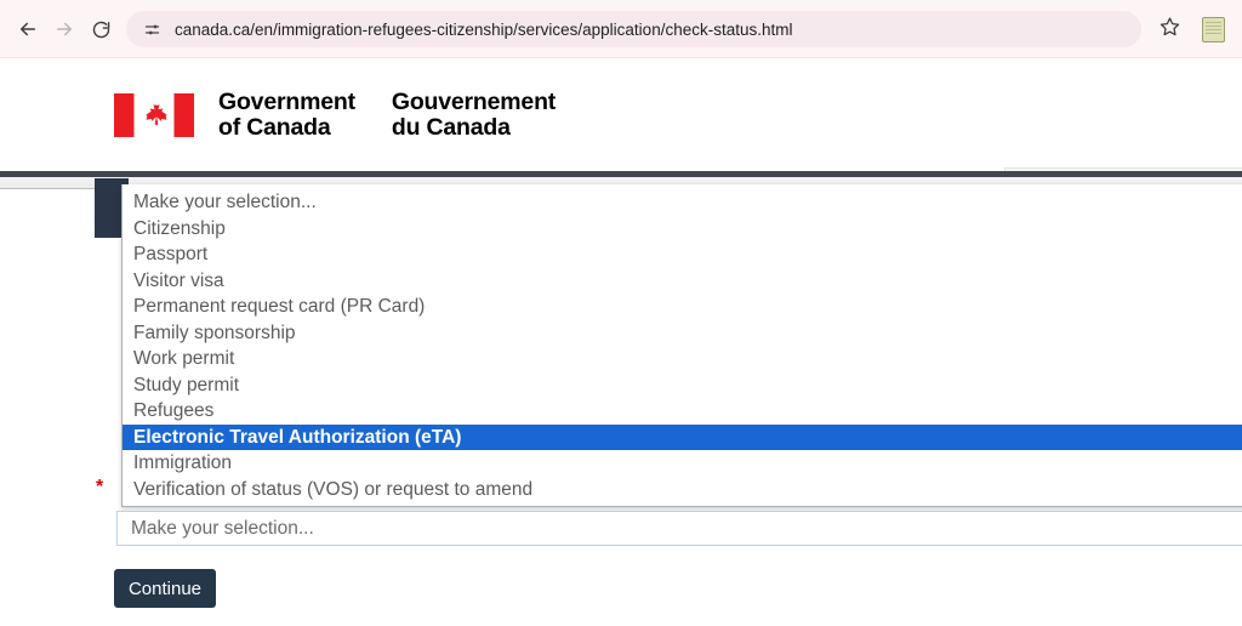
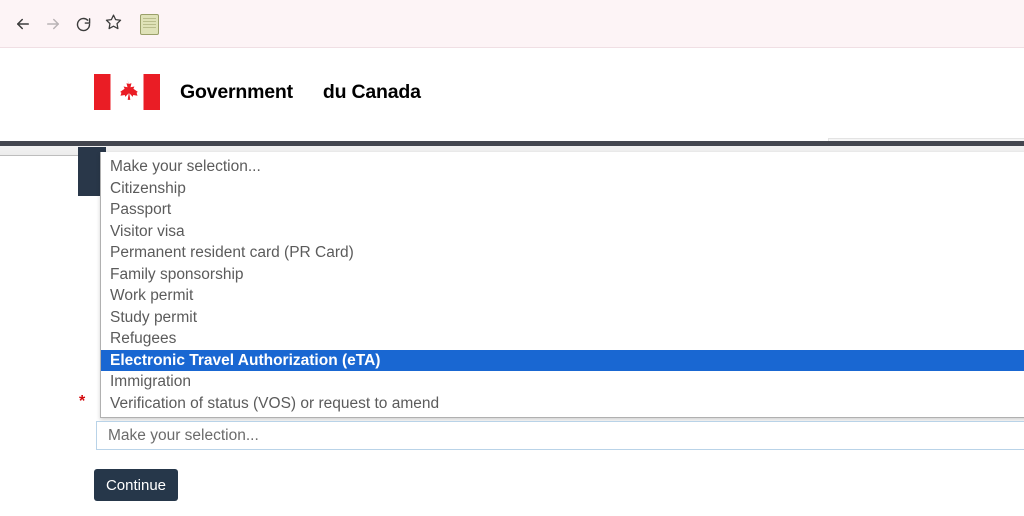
- canada.ca/en/immigration-refugees-citizenship/services/application/check-status.html
  Government
- of Canada
- Gouvernement
  du Canada
  Make your selection...
  Citizenship
  Passport
  Visitor visa
- Permanent request card (PR Card)
+ Permanent resident card (PR Card)
  Family sponsorship
  Work permit
  Study permit
  Refugees
  Electronic Travel Authorization (eTA)
  Immigration
  Verification of status (VOS) or request to amend
  *
  Make your selection...
  Continue
